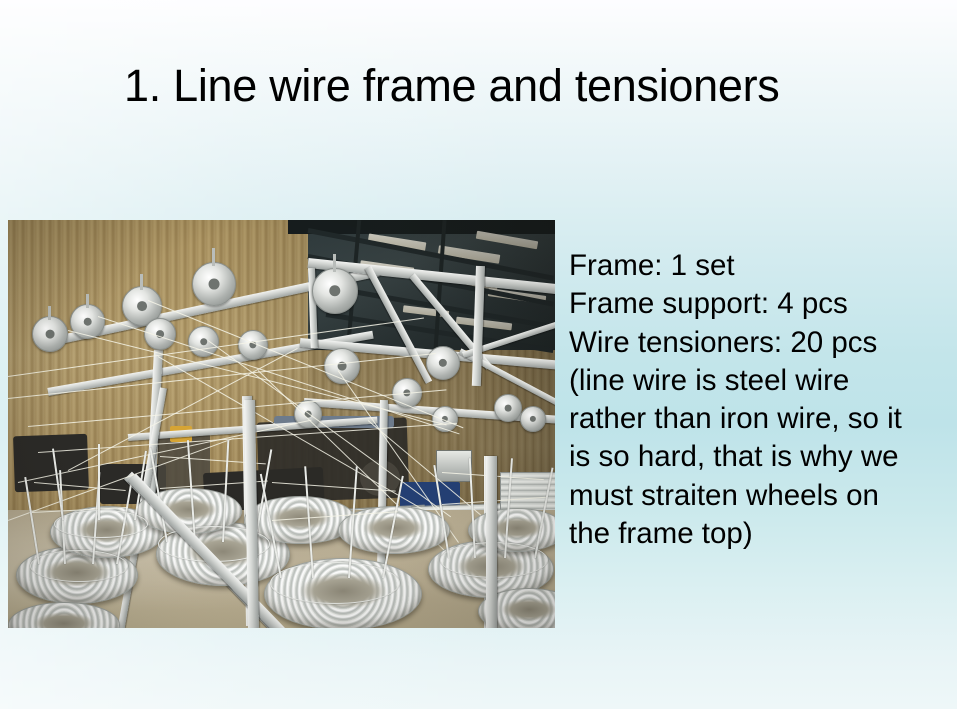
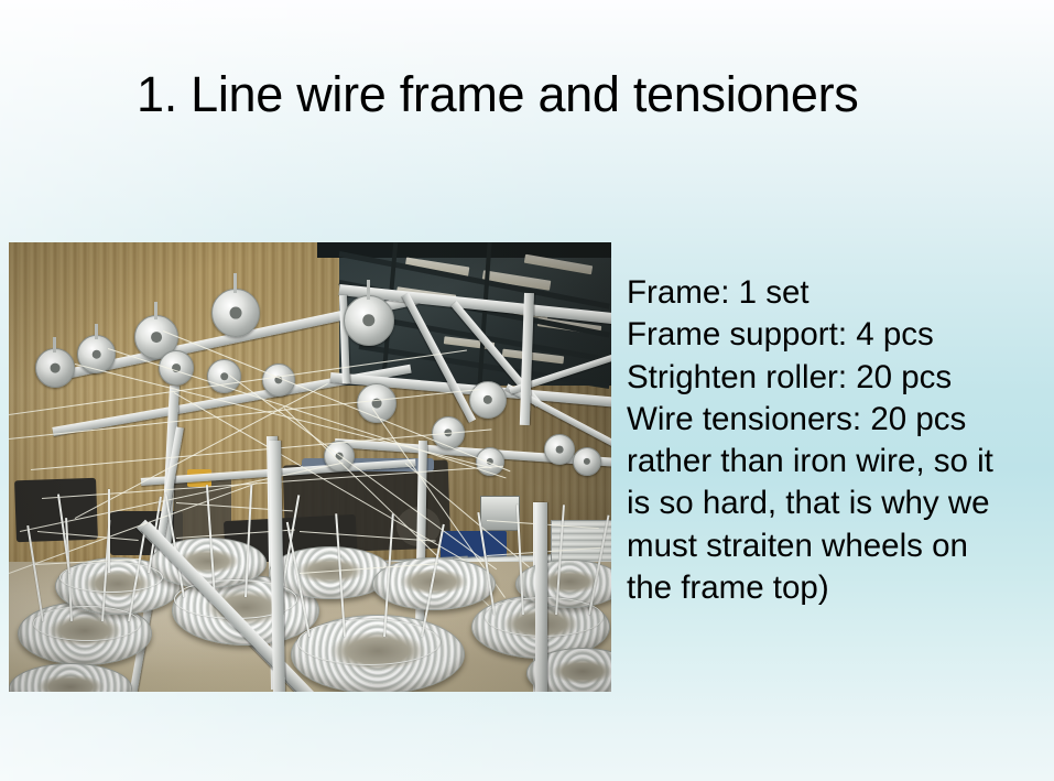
  1. Line wire frame and tensioners
  Frame: 1 set
  Frame support: 4 pcs
+ Strighten roller: 20 pcs
  Wire tensioners: 20 pcs
- (line wire is steel wire
  rather than iron wire, so it
  is so hard, that is why we
  must straiten wheels on
  the frame top)
